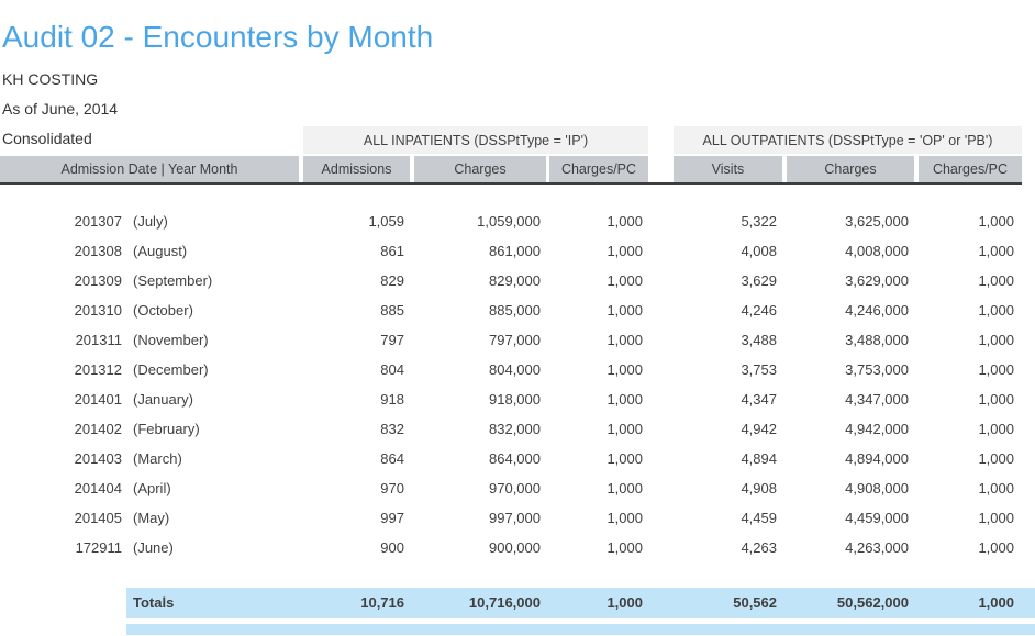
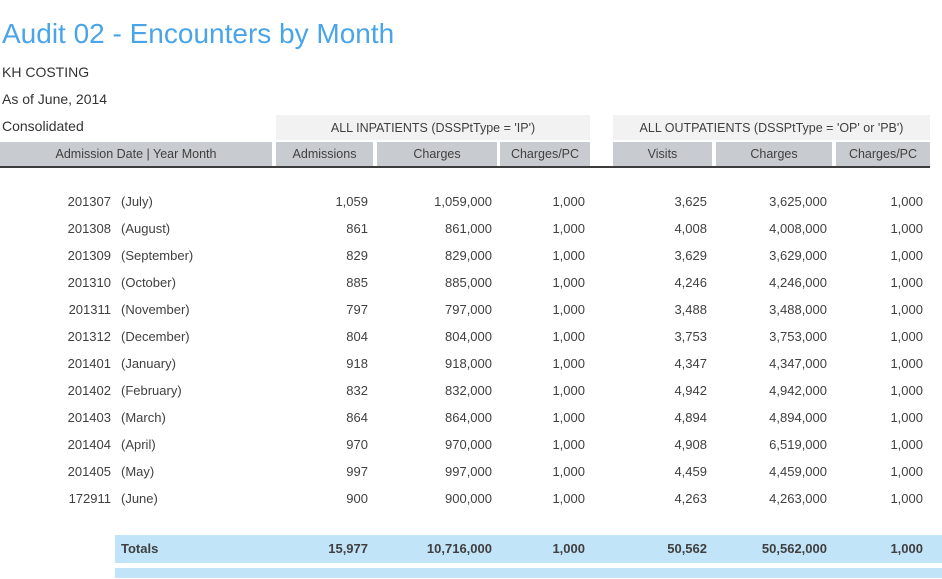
  Audit 02 - Encounters by Month
  KH COSTING
  As of June, 2014
  Consolidated
  ALL INPATIENTS (DSSPtType = 'IP')
  ALL OUTPATIENTS (DSSPtType = 'OP' or 'PB')
  Admission Date | Year Month
  Admissions
  Charges
  Charges/PC
  Visits
  Charges
  Charges/PC
  201307
  (July)
  1,059
  1,059,000
  1,000
- 5,322
+ 3,625
  3,625,000
  1,000
  201308
  (August)
  861
  861,000
  1,000
  4,008
  4,008,000
  1,000
  201309
  (September)
  829
  829,000
  1,000
  3,629
  3,629,000
  1,000
  201310
  (October)
  885
  885,000
  1,000
  4,246
  4,246,000
  1,000
  201311
  (November)
  797
  797,000
  1,000
  3,488
  3,488,000
  1,000
  201312
  (December)
  804
  804,000
  1,000
  3,753
  3,753,000
  1,000
  201401
  (January)
  918
  918,000
  1,000
  4,347
  4,347,000
  1,000
  201402
  (February)
  832
  832,000
  1,000
  4,942
  4,942,000
  1,000
  201403
  (March)
  864
  864,000
  1,000
  4,894
  4,894,000
  1,000
  201404
  (April)
  970
  970,000
  1,000
  4,908
- 4,908,000
+ 6,519,000
  1,000
  201405
  (May)
  997
  997,000
  1,000
  4,459
  4,459,000
  1,000
  172911
  (June)
  900
  900,000
  1,000
  4,263
  4,263,000
  1,000
  Totals
- 10,716
+ 15,977
  10,716,000
  1,000
  50,562
  50,562,000
  1,000
